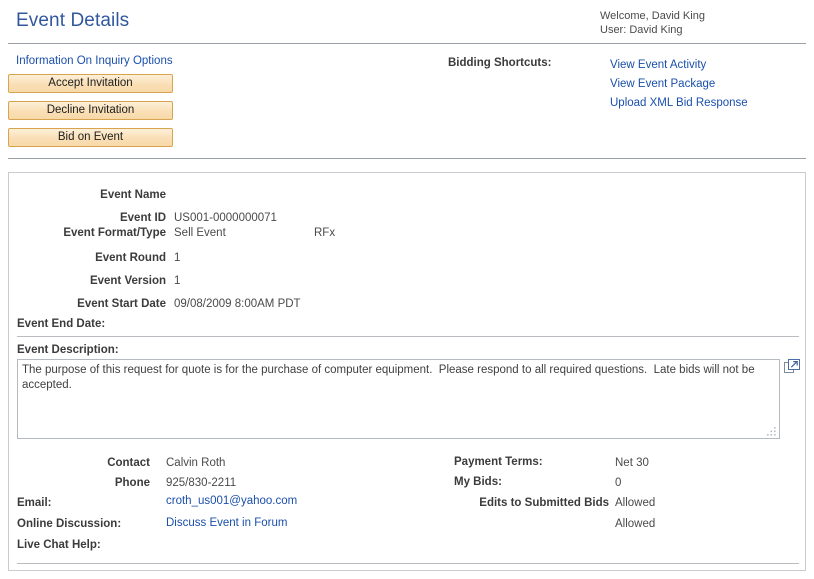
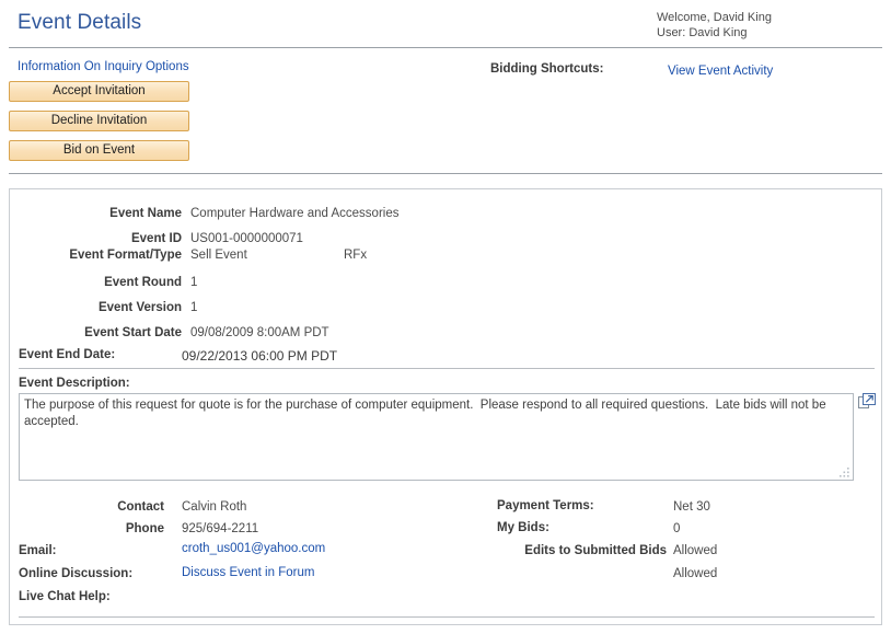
  Event Details
  Welcome, David King
  User: David King
  Information On Inquiry Options
  Accept Invitation
  Decline Invitation
  Bid on Event
  Bidding Shortcuts:
  View Event Activity
- View Event Package
- Upload XML Bid Response
  Event Name
+ Computer Hardware and Accessories
  Event ID
  US001-0000000071
  Event Format/Type
  Sell Event
  RFx
  Event Round
  1
  Event Version
  1
  Event Start Date
  09/08/2009 8:00AM PDT
  Event End Date:
+ 09/22/2013 06:00 PM PDT
  Event Description:
  Contact
  Calvin Roth
  Phone
- 925/830-2211
+ 925/694-2211
  Email:
  croth_us001@yahoo.com
  Online Discussion:
  Discuss Event in Forum
  Live Chat Help:
  Payment Terms:
  Net 30
  My Bids:
  0
  Edits to Submitted Bids
  Allowed
  Allowed
